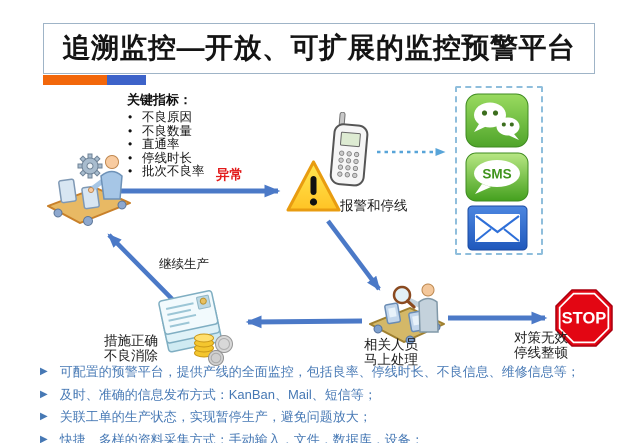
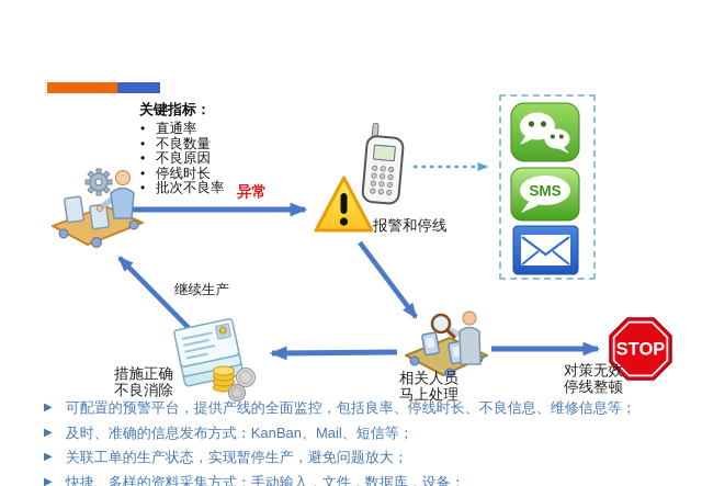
- 追溯监控—开放、可扩展的监控预警平台
  关键指标：
- 不良原因
+ 直通率
  不良数量
- 直通率
+ 不良原因
  停线时长
  批次不良率
  异常
  报警和停线
  SMS
  措施正确
  不良消除
  继续生产
  相关人员
  马上处理
  STOP
  对策无效
  停线整顿
  ▶
  可配置的预警平台，提供产线的全面监控，包括良率、停线时长、不良信息、维修信息等；
  ▶
  及时、准确的信息发布方式：KanBan、Mail、短信等；
  ▶
  关联工单的生产状态，实现暂停生产，避免问题放大；
  ▶
  快捷、多样的资料采集方式：手动输入，文件，数据库，设备；
